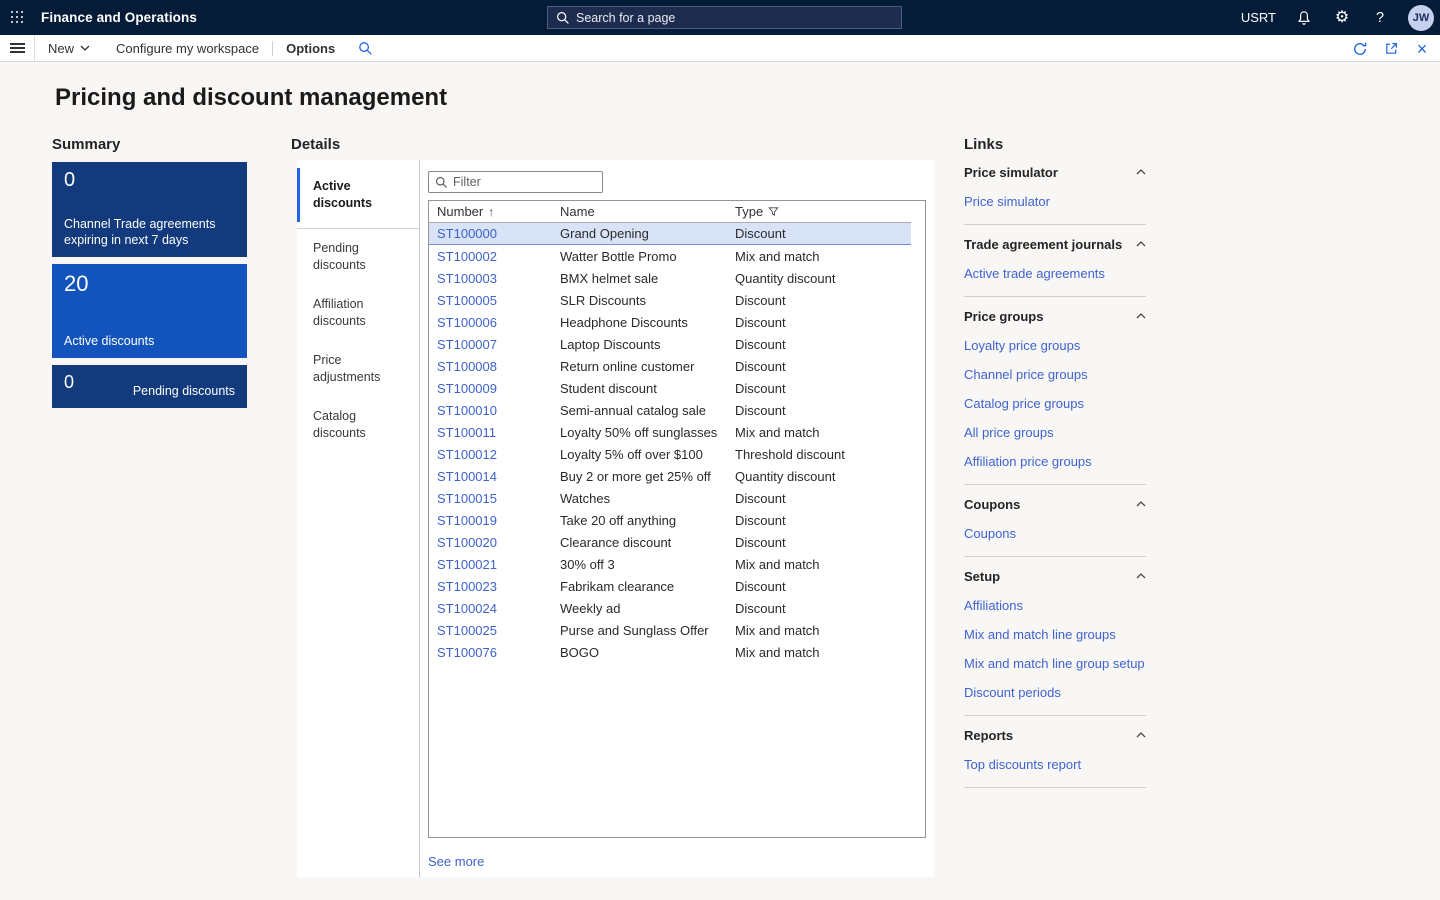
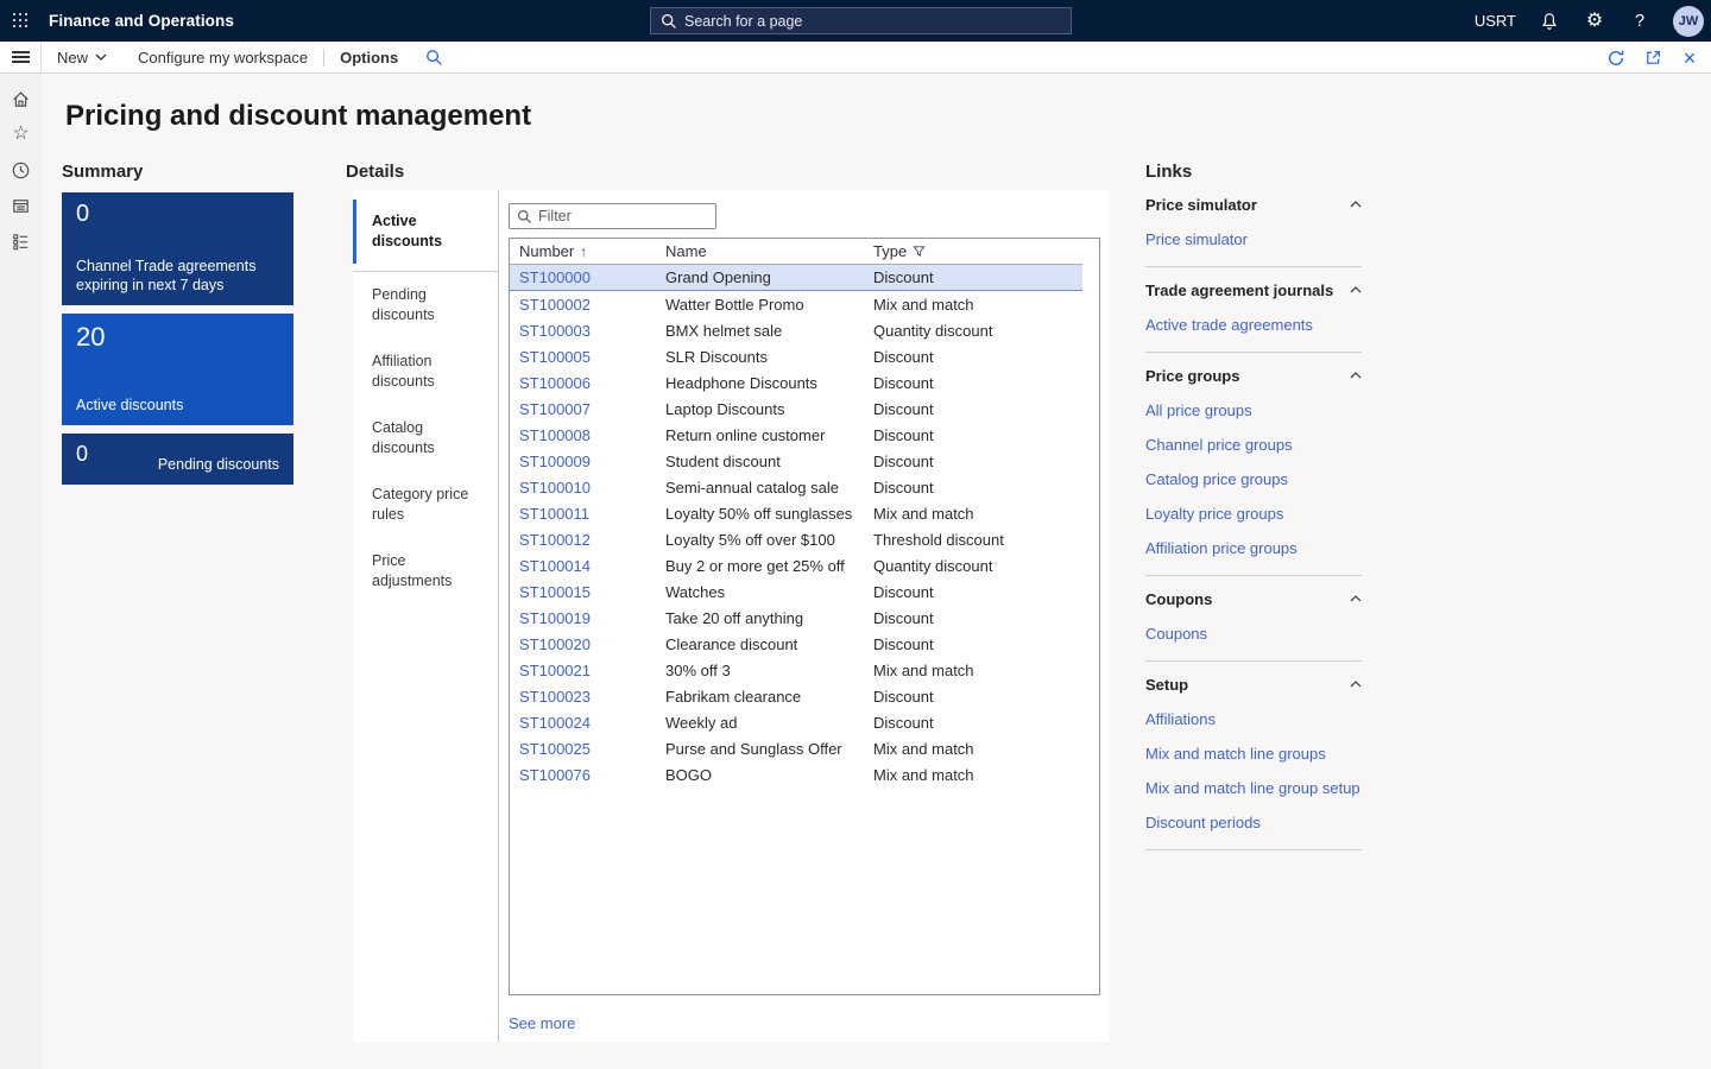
  Finance and Operations
  Search for a page
  USRT
  ⚙
  ?
  JW
  New
  Configure my workspace
  Options
  ×
+ ☆
  Pricing and discount management
  Summary
  0
  Channel Trade agreements expiring in next 7 days
  20
  Active discounts
  0
  Pending discounts
  Details
  Active discounts
  Pending discounts
  Affiliation discounts
- Price adjustments
+ Catalog discounts
+ Category price rules
- Catalog discounts
+ Price adjustments
  Filter
  Number
  ↑
  Name
  Type
  ST100000
  Grand Opening
  Discount
  ST100002
  Watter Bottle Promo
  Mix and match
  ST100003
  BMX helmet sale
  Quantity discount
  ST100005
  SLR Discounts
  Discount
  ST100006
  Headphone Discounts
  Discount
  ST100007
  Laptop Discounts
  Discount
  ST100008
  Return online customer
  Discount
  ST100009
  Student discount
  Discount
  ST100010
  Semi-annual catalog sale
  Discount
  ST100011
  Loyalty 50% off sunglasses
  Mix and match
  ST100012
  Loyalty 5% off over $100
  Threshold discount
  ST100014
  Buy 2 or more get 25% off
  Quantity discount
  ST100015
  Watches
  Discount
  ST100019
  Take 20 off anything
  Discount
  ST100020
  Clearance discount
  Discount
  ST100021
  30% off 3
  Mix and match
  ST100023
  Fabrikam clearance
  Discount
  ST100024
  Weekly ad
  Discount
  ST100025
  Purse and Sunglass Offer
  Mix and match
  ST100076
  BOGO
  Mix and match
  See more
  Links
  Price simulator
  Price simulator
  Trade agreement journals
  Active trade agreements
  Price groups
- Loyalty price groups
+ All price groups
  Channel price groups
  Catalog price groups
- All price groups
+ Loyalty price groups
  Affiliation price groups
  Coupons
  Coupons
  Setup
  Affiliations
  Mix and match line groups
  Mix and match line group setup
  Discount periods
- Reports
- Top discounts report
